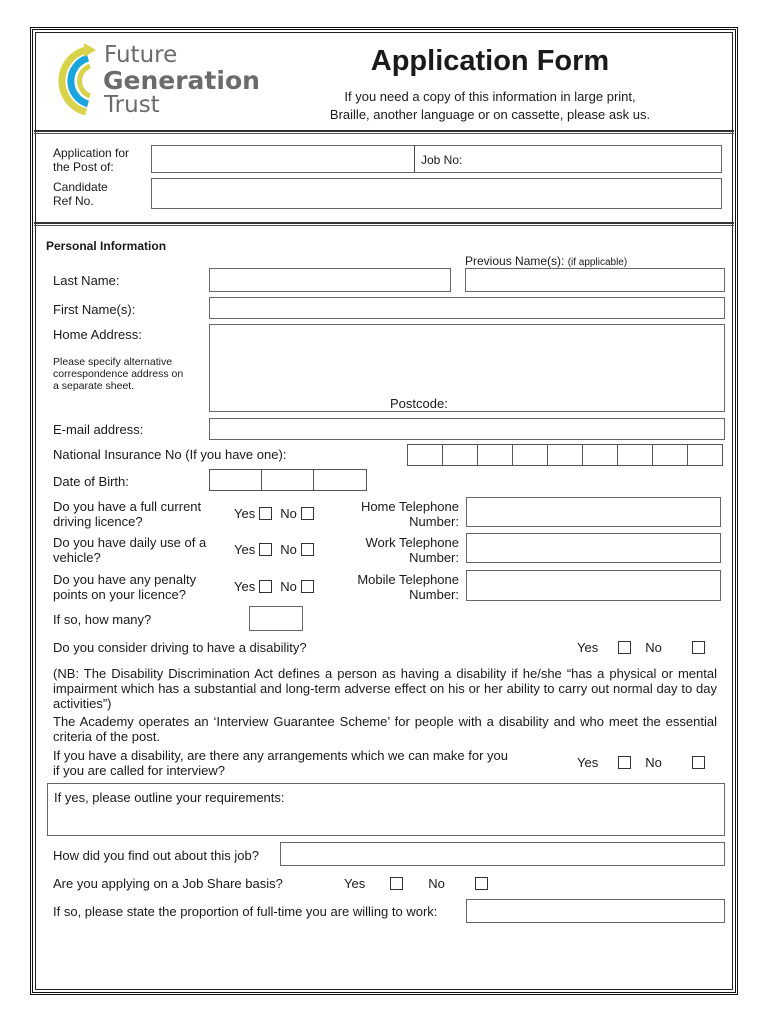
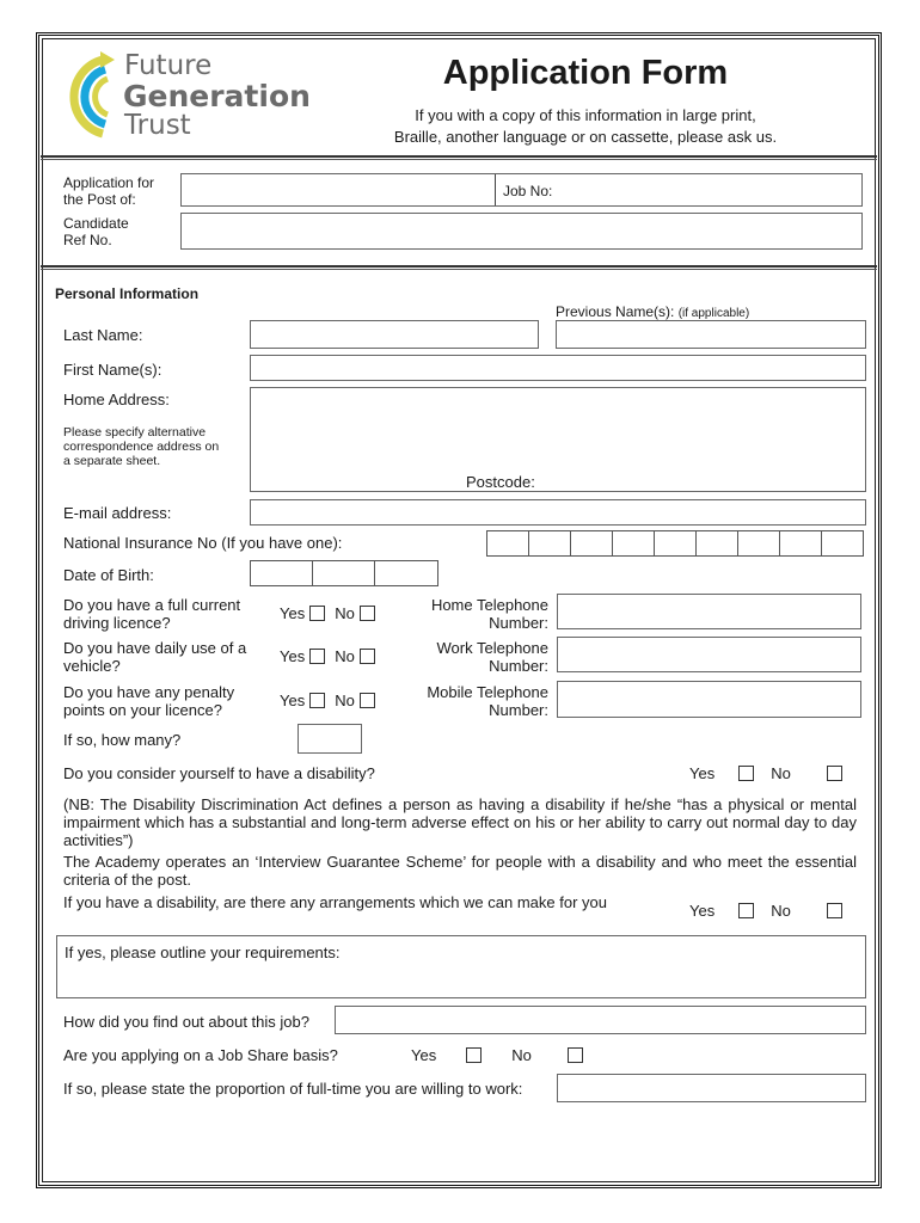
  Future
  Generation
  Trust
  Application Form
- If you need a copy of this information in large print,
+ If you with a copy of this information in large print,
  Braille, another language or on cassette, please ask us.
  Application for
  the Post of:
  Job No:
  Candidate
  Ref No.
  Personal Information
  Previous Name(s): (if applicable)
  Last Name:
  First Name(s):
  Home Address:
  Please specify alternative
  correspondence address on
  a separate sheet.
  Postcode:
  E-mail address:
  National Insurance No (If you have one):
  Date of Birth:
  Do you have a full current
  driving licence?
  Yes
  No
  Home Telephone
  Number:
  Do you have daily use of a
  vehicle?
  Yes
  No
  Work Telephone
  Number:
  Do you have any penalty
  points on your licence?
  Yes
  No
  Mobile Telephone
  Number:
  If so, how many?
- Do you consider driving to have a disability?
+ Do you consider yourself to have a disability?
  Yes
  No
  (NB: The Disability Discrimination Act defines a person as having a disability if he/she “has a physical or mental impairment which has a substantial and long-term adverse effect on his or her ability to carry out normal day to day activities”)
  The Academy operates an ‘Interview Guarantee Scheme’ for people with a disability and who meet the essential criteria of the post.
  If you have a disability, are there any arrangements which we can make for you
- if you are called for interview?
  Yes
  No
  If yes, please outline your requirements:
  How did you find out about this job?
  Are you applying on a Job Share basis?
  Yes
  No
  If so, please state the proportion of full-time you are willing to work:
